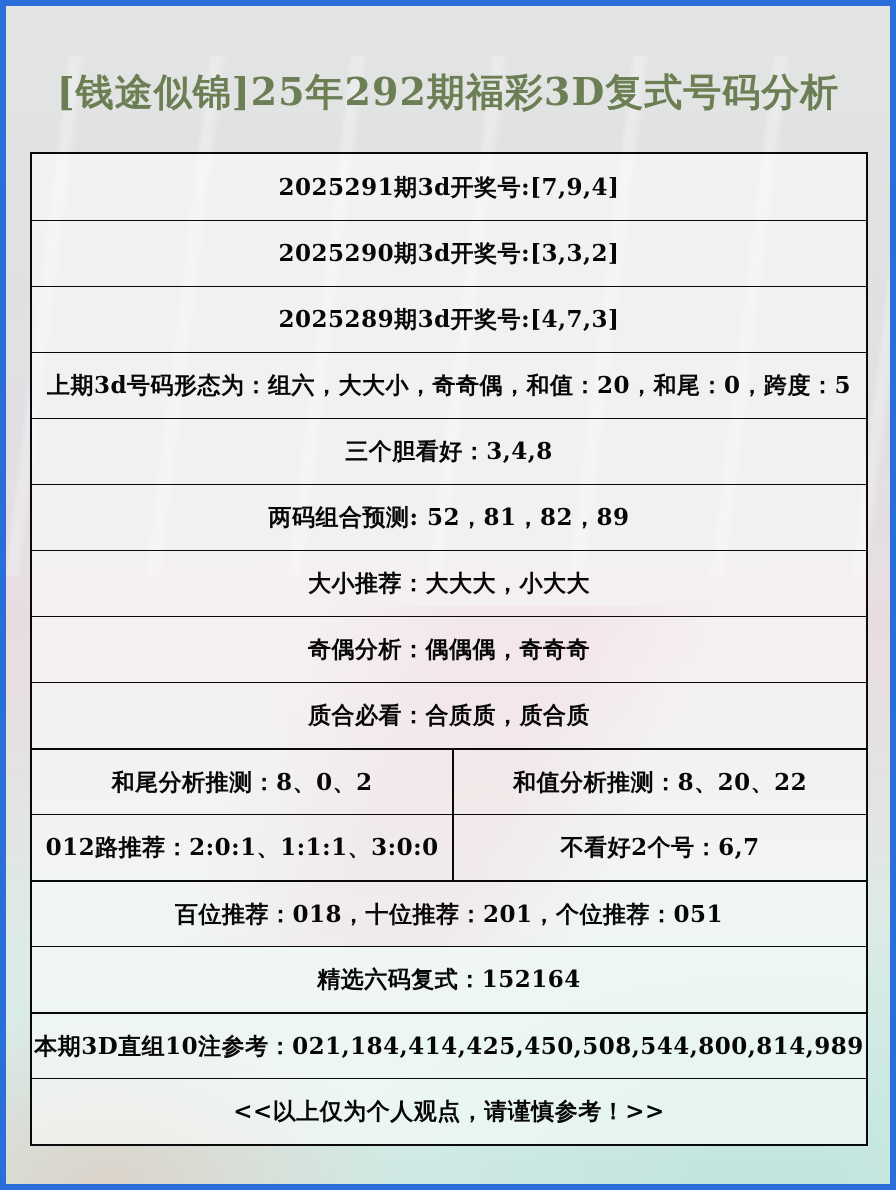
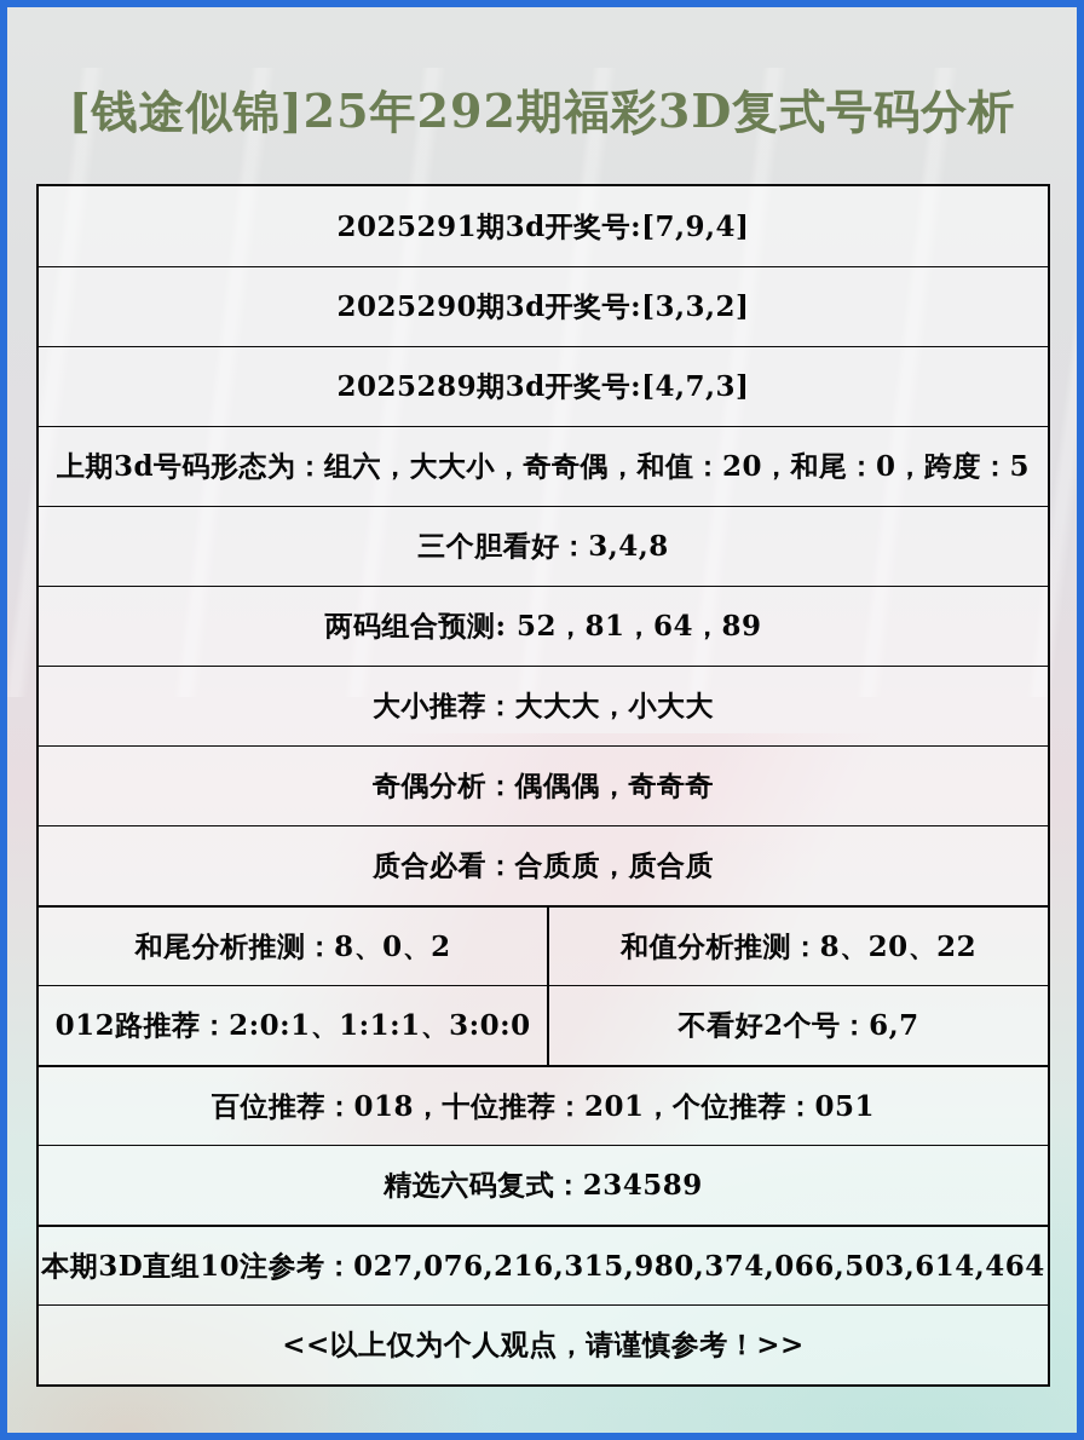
  [钱途似锦]25年292期福彩3D复式号码分析
  2025291期3d开奖号:[7,9,4]
  2025290期3d开奖号:[3,3,2]
  2025289期3d开奖号:[4,7,3]
  上期3d号码形态为：组六，大大小，奇奇偶，和值：20，和尾：0，跨度：5
  三个胆看好：3,4,8
- 两码组合预测: 52，81，82，89
+ 两码组合预测: 52，81，64，89
  大小推荐：大大大，小大大
  奇偶分析：偶偶偶，奇奇奇
  质合必看：合质质，质合质
  和尾分析推测：8、0、2
  和值分析推测：8、20、22
  012路推荐：2:0:1、1:1:1、3:0:0
  不看好2个号：6,7
  百位推荐：018，十位推荐：201，个位推荐：051
- 精选六码复式：152164
+ 精选六码复式：234589
- 本期3D直组10注参考：021,184,414,425,450,508,544,800,814,989
+ 本期3D直组10注参考：027,076,216,315,980,374,066,503,614,464
  <<以上仅为个人观点，请谨慎参考！>>
